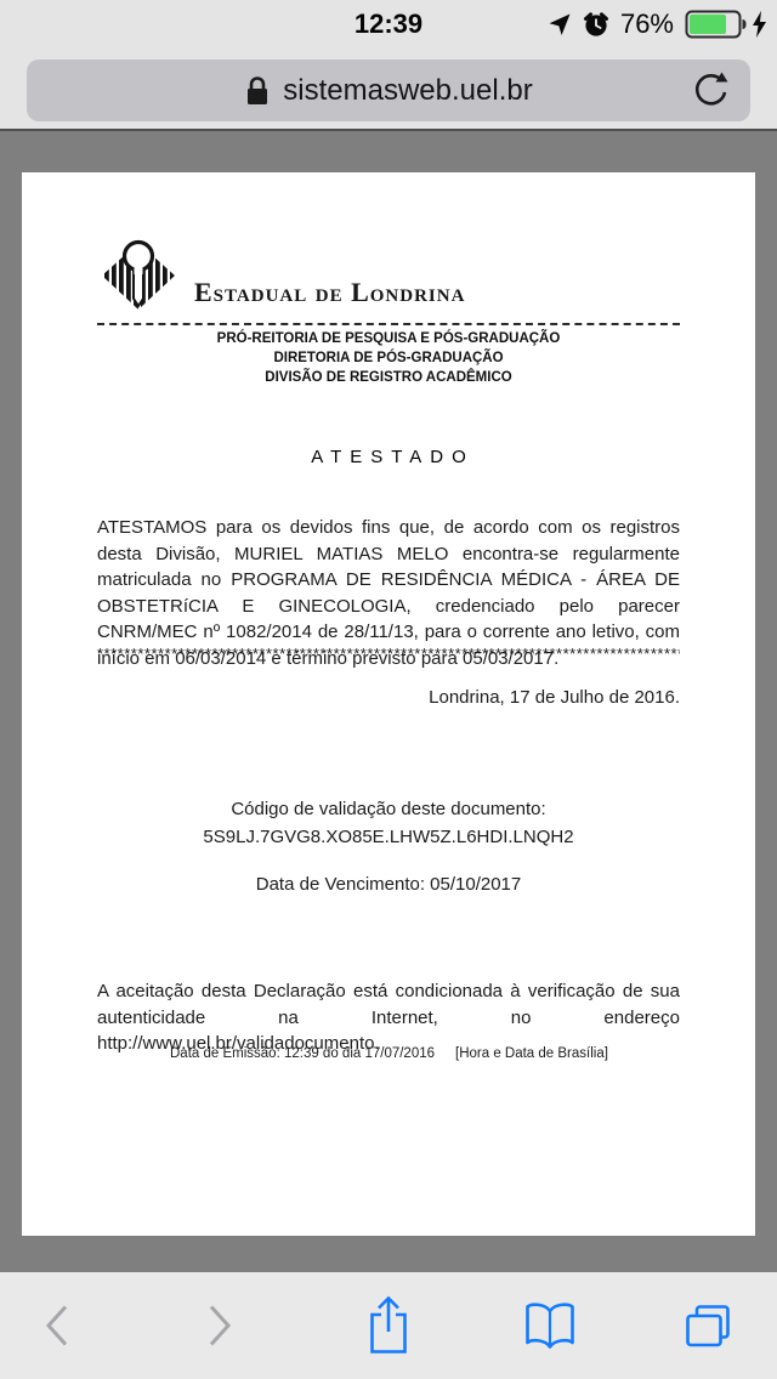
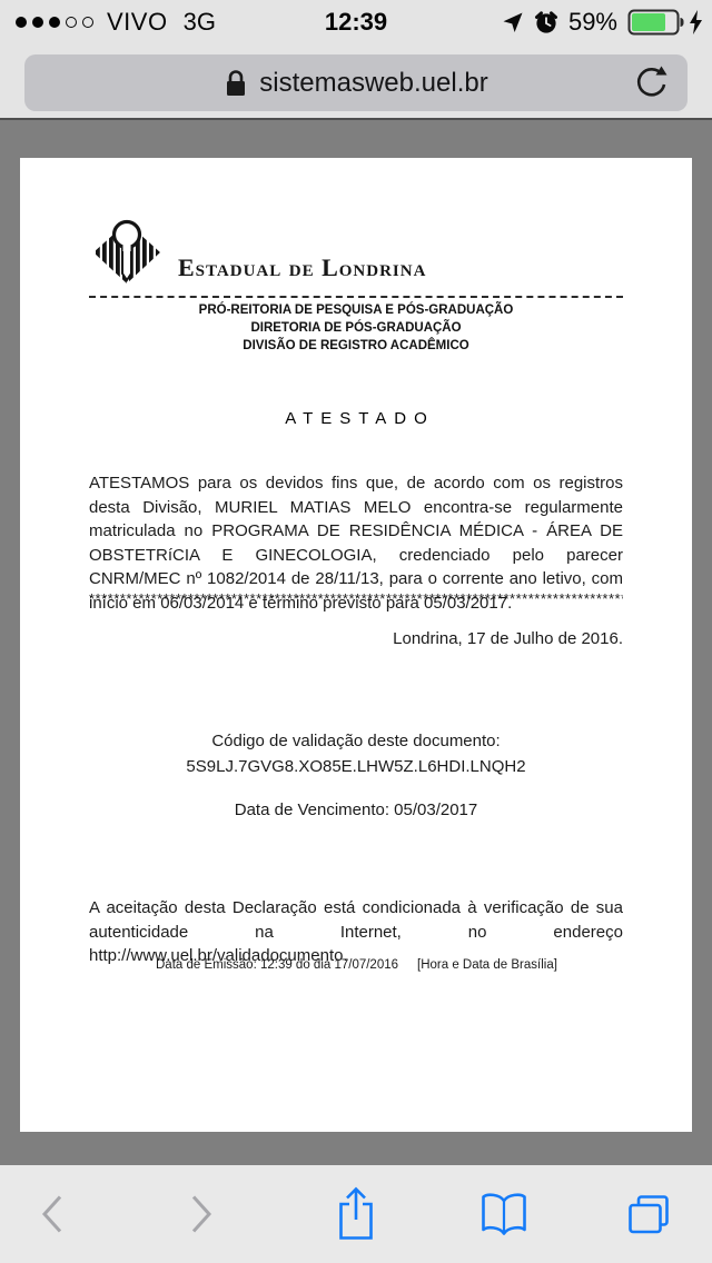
+ VIVO
+ 3G
  12:39
- 76%
+ 59%
  sistemasweb.uel.br
  Estadual de Londrina
  PRÓ-REITORIA DE PESQUISA E PÓS-GRADUAÇÃO
  DIRETORIA DE PÓS-GRADUAÇÃO
  DIVISÃO DE REGISTRO ACADÊMICO
  ATESTADO
  ATESTAMOS para os devidos fins que, de acordo com os registros desta Divisão, MURIEL MATIAS MELO encontra-se regularmente matriculada no PROGRAMA DE RESIDÊNCIA MÉDICA - ÁREA DE OBSTETRíCIA E GINECOLOGIA, credenciado pelo parecer CNRM/MEC nº 1082/2014 de 28/11/13, para o corrente ano letivo, com início em 06/03/2014 e término previsto para 05/03/2017.
  **************************************************************************************
  Londrina, 17 de Julho de 2016.
  Código de validação deste documento:
  5S9LJ.7GVG8.XO85E.LHW5Z.L6HDI.LNQH2
- Data de Vencimento: 05/10/2017
+ Data de Vencimento: 05/03/2017
  A aceitação desta Declaração está condicionada à verificação de sua autenticidade na Internet, no endereço http://www.uel.br/validadocumento.
  Data de Emissão: 12:39 do dia 17/07/2016
  [Hora e Data de Brasília]
